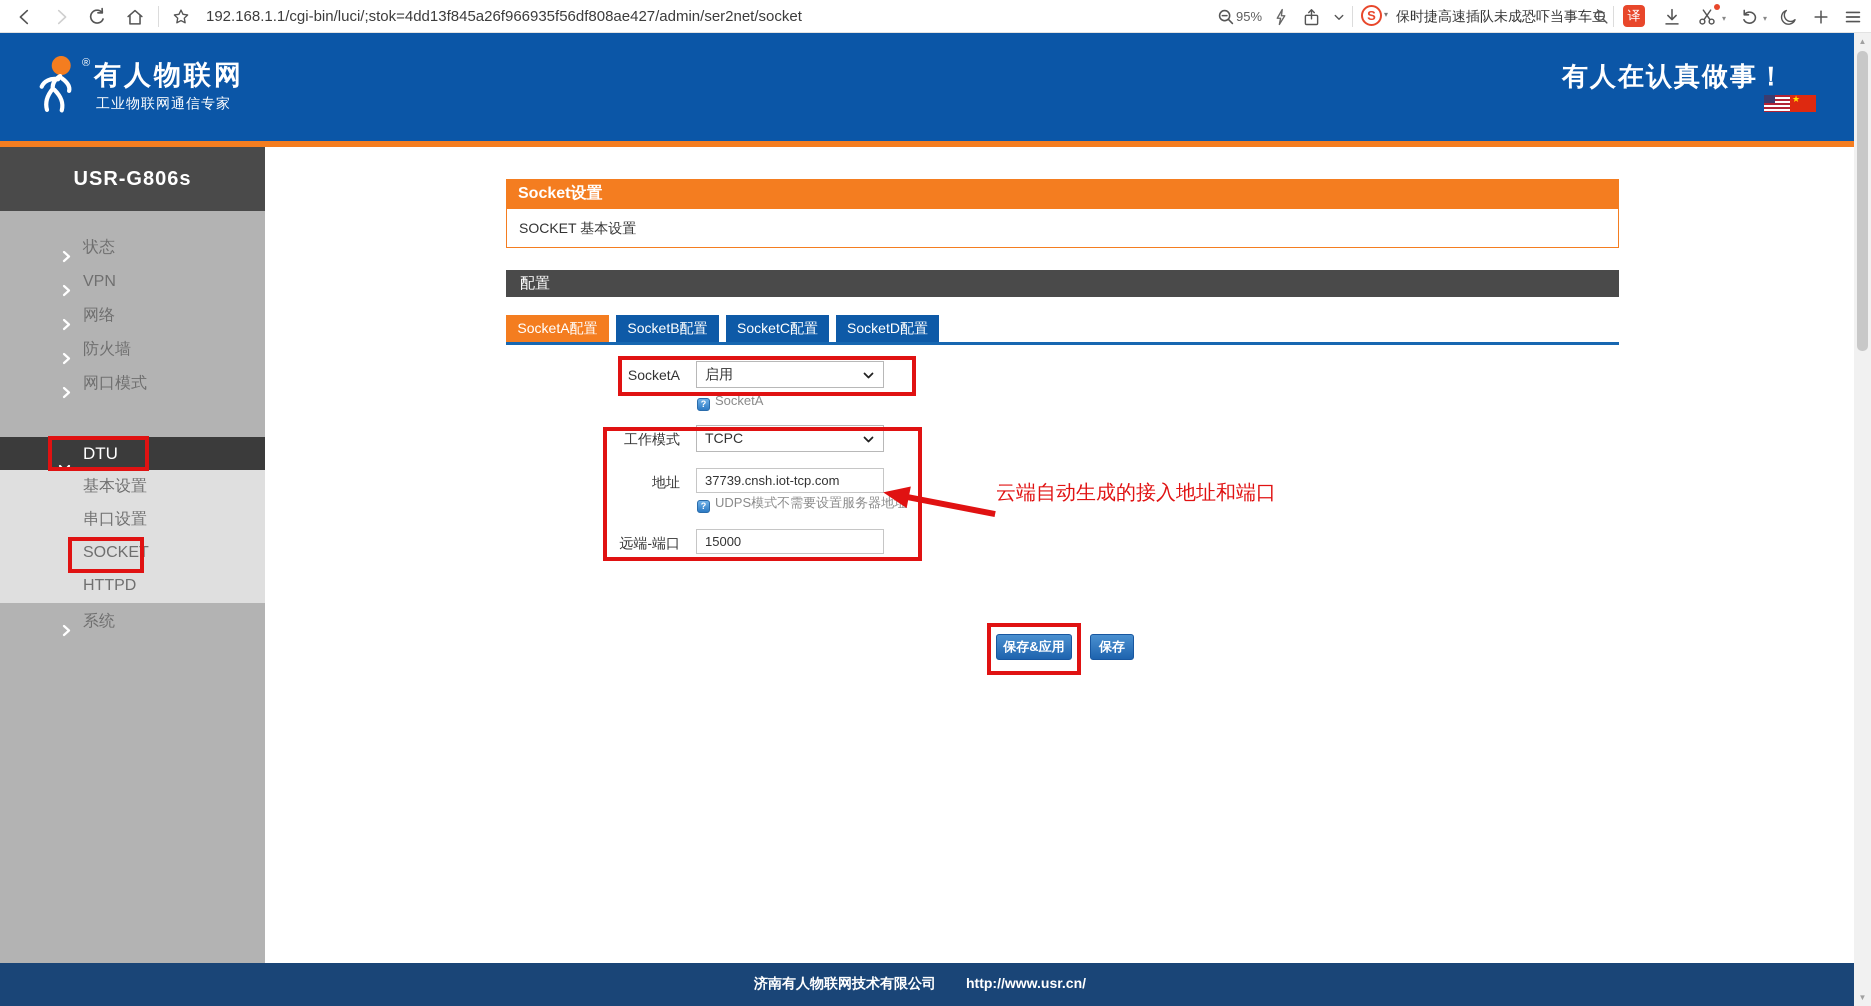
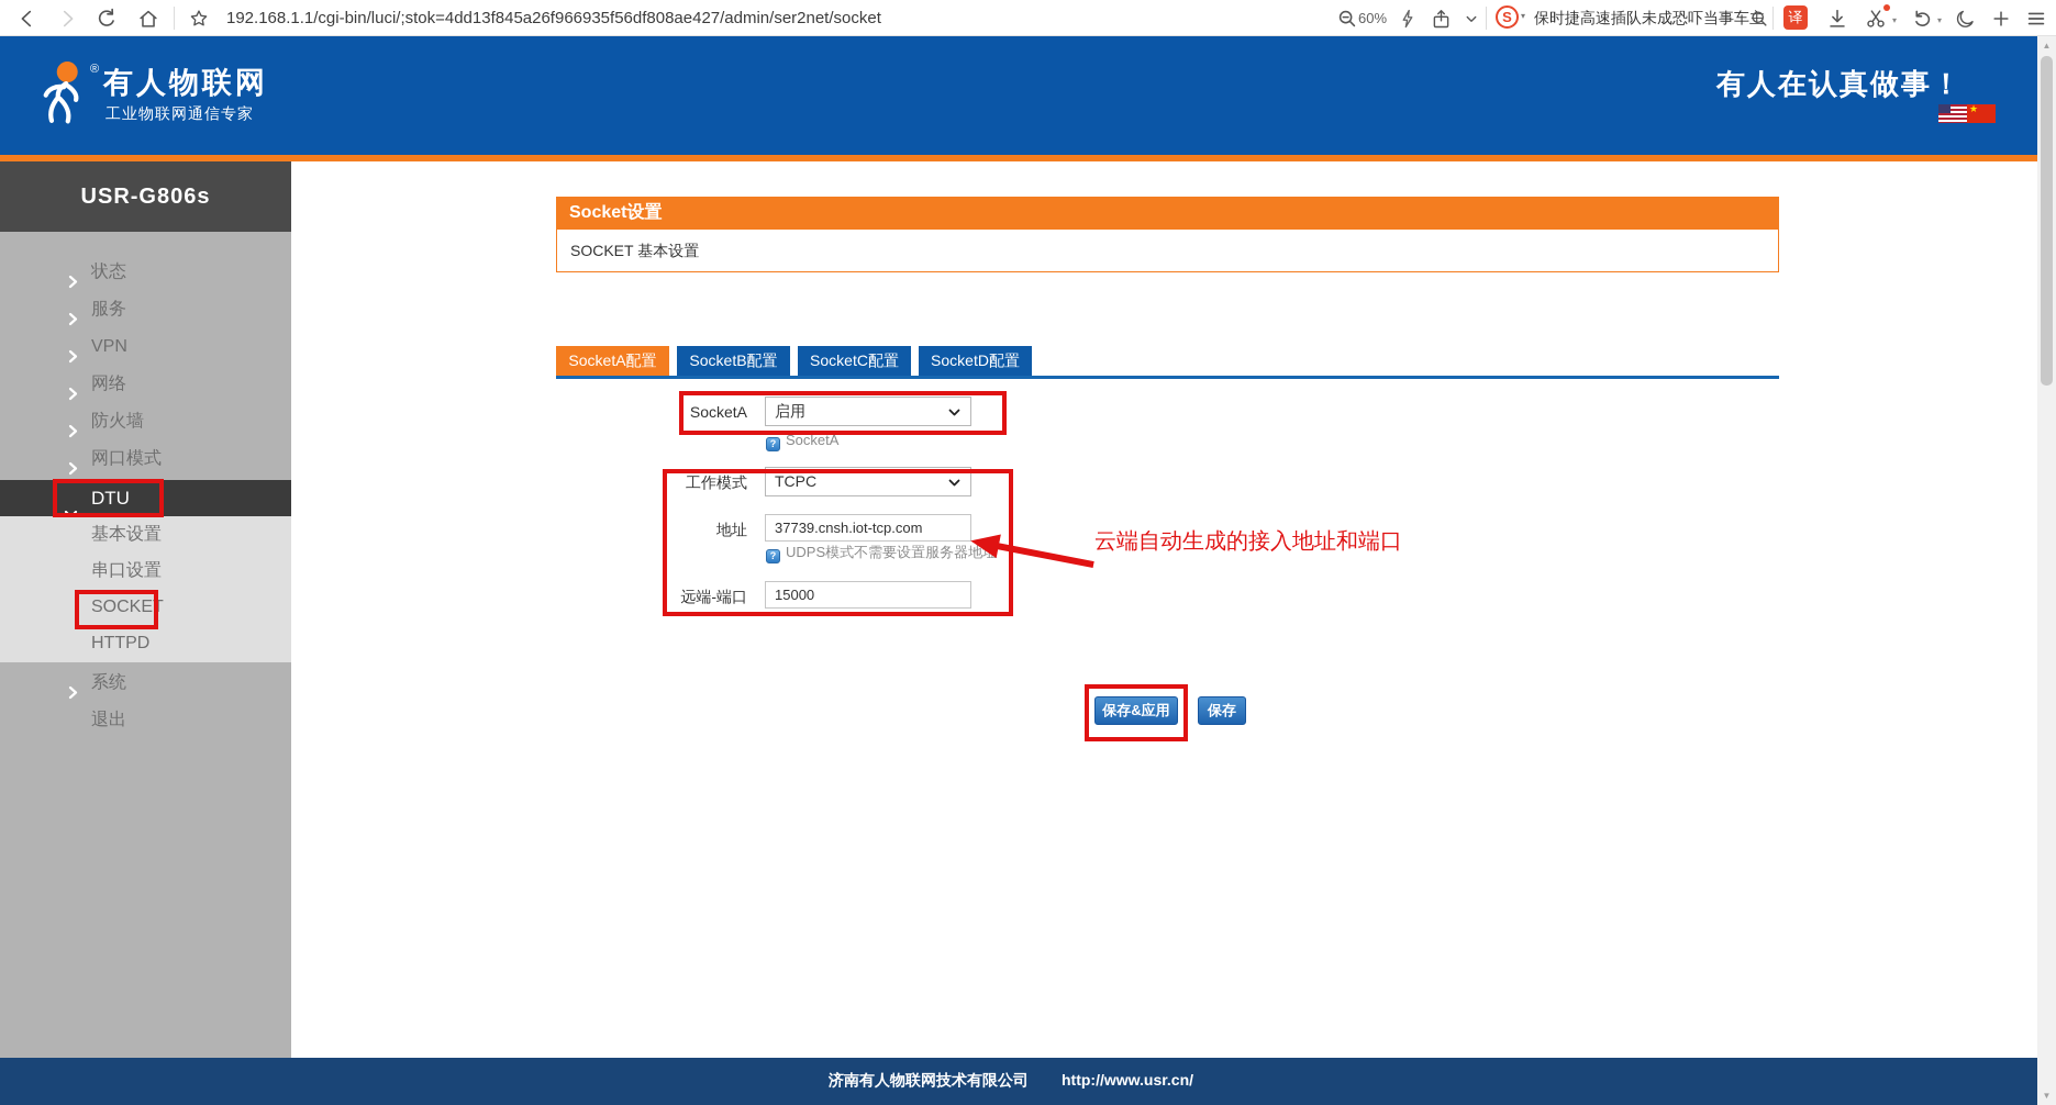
  192.168.1.1/cgi-bin/luci/;stok=4dd13f845a26f966935f56df808ae427/admin/ser2net/socket
- 95%
+ 60%
  S
  ▾
  保时捷高速插队未成恐吓当事车主
  译
  ▾
  ▾
  ®
  有人物联网
  工业物联网通信专家
  有人在认真做事！
  ★
  USR-G806s
  状态
+ 服务
  VPN
  网络
  防火墙
  网口模式
  DTU
  基本设置
  串口设置
  SOCKET
  HTTPD
  系统
+ 退出
  Socket设置
  SOCKET 基本设置
- 配置
  SocketA配置
  SocketB配置
  SocketC配置
  SocketD配置
  SocketA
  启用
  ? SocketA
  工作模式
  TCPC
  地址
  37739.cnsh.iot-tcp.com
  ? UDPS模式不需要设置服务器地
  远端-端口
  15000
  云端自动生成的接入地址和端口
  保存&应用
  保存
  济南有人物联网技术有限公司
  http://www.usr.cn/
  ▲
  ▼
